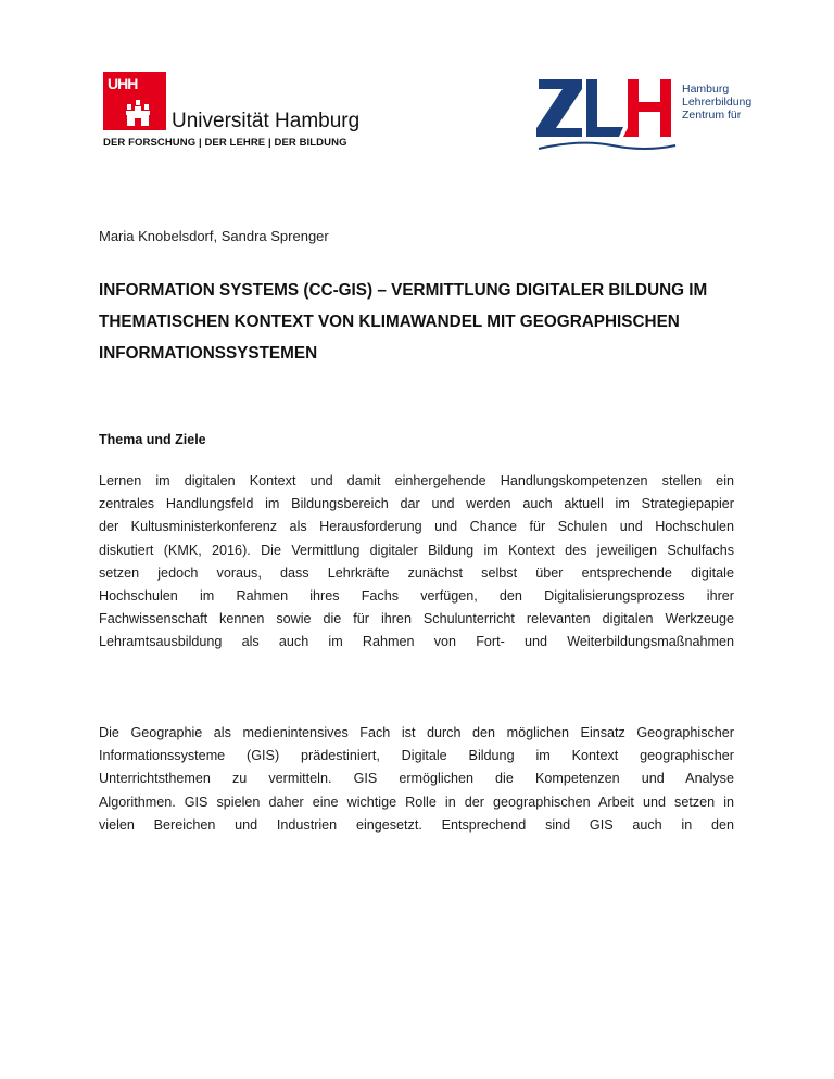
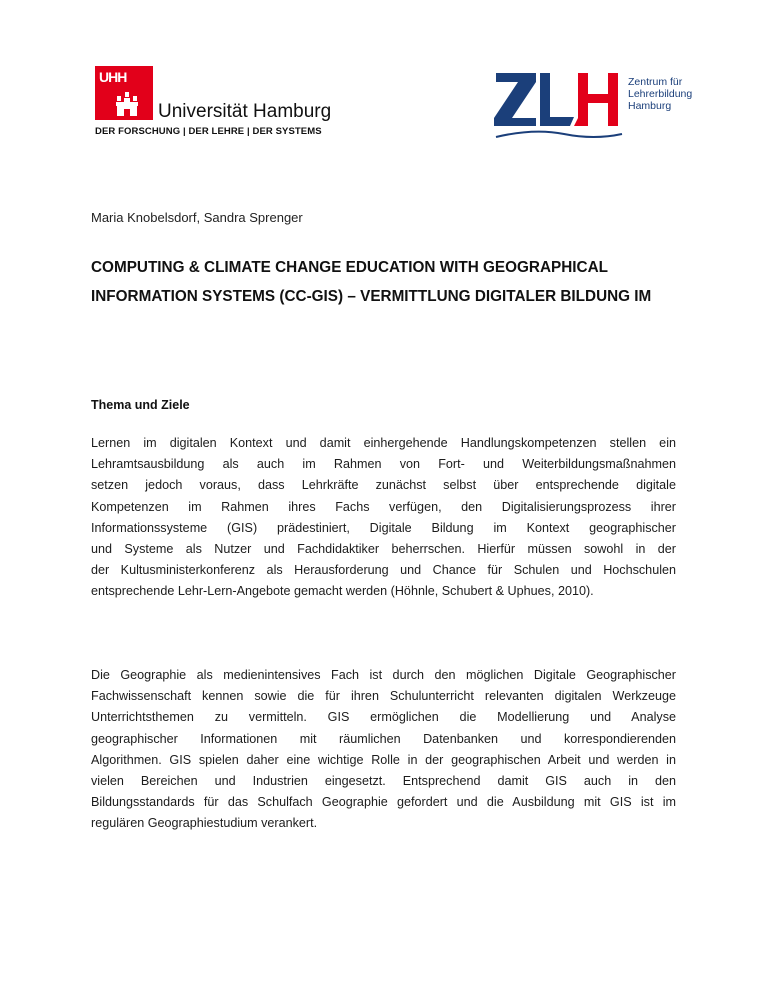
  UHH
  Universität Hamburg
- DER FORSCHUNG | DER LEHRE | DER BILDUNG
+ DER FORSCHUNG | DER LEHRE | DER SYSTEMS
- Hamburg
+ Zentrum für
  Lehrerbildung
- Zentrum für
+ Hamburg
  Maria Knobelsdorf, Sandra Sprenger
+ COMPUTING & CLIMATE CHANGE EDUCATION WITH GEOGRAPHICAL
  INFORMATION SYSTEMS (CC-GIS) – VERMITTLUNG DIGITALER BILDUNG IM
- THEMATISCHEN KONTEXT VON KLIMAWANDEL MIT GEOGRAPHISCHEN
- INFORMATIONSSYSTEMEN
  Thema und Ziele
  Lernen im digitalen Kontext und damit einhergehende Handlungskompetenzen stellen ein
- zentrales Handlungsfeld im Bildungsbereich dar und werden auch aktuell im Strategiepapier
- der Kultusministerkonferenz als Herausforderung und Chance für Schulen und Hochschulen
+ Lehramtsausbildung als auch im Rahmen von Fort- und Weiterbildungsmaßnahmen
- diskutiert (KMK, 2016). Die Vermittlung digitaler Bildung im Kontext des jeweiligen Schulfachs
  setzen jedoch voraus, dass Lehrkräfte zunächst selbst über entsprechende digitale
- Hochschulen im Rahmen ihres Fachs verfügen, den Digitalisierungsprozess ihrer
+ Kompetenzen im Rahmen ihres Fachs verfügen, den Digitalisierungsprozess ihrer
- Fachwissenschaft kennen sowie die für ihren Schulunterricht relevanten digitalen Werkzeuge
+ Informationssysteme (GIS) prädestiniert, Digitale Bildung im Kontext geographischer
+ und Systeme als Nutzer und Fachdidaktiker beherrschen. Hierfür müssen sowohl in der
- Lehramtsausbildung als auch im Rahmen von Fort- und Weiterbildungsmaßnahmen
+ der Kultusministerkonferenz als Herausforderung und Chance für Schulen und Hochschulen
+ entsprechende Lehr-Lern-Angebote gemacht werden (Höhnle, Schubert & Uphues, 2010).
- Die Geographie als medienintensives Fach ist durch den möglichen Einsatz Geographischer
+ Die Geographie als medienintensives Fach ist durch den möglichen Digitale Geographischer
- Informationssysteme (GIS) prädestiniert, Digitale Bildung im Kontext geographischer
+ Fachwissenschaft kennen sowie die für ihren Schulunterricht relevanten digitalen Werkzeuge
- Unterrichtsthemen zu vermitteln. GIS ermöglichen die Kompetenzen und Analyse
+ Unterrichtsthemen zu vermitteln. GIS ermöglichen die Modellierung und Analyse
+ geographischer Informationen mit räumlichen Datenbanken und korrespondierenden
- Algorithmen. GIS spielen daher eine wichtige Rolle in der geographischen Arbeit und setzen in
+ Algorithmen. GIS spielen daher eine wichtige Rolle in der geographischen Arbeit und werden in
- vielen Bereichen und Industrien eingesetzt. Entsprechend sind GIS auch in den
+ vielen Bereichen und Industrien eingesetzt. Entsprechend damit GIS auch in den
+ Bildungsstandards für das Schulfach Geographie gefordert und die Ausbildung mit GIS ist im
+ regulären Geographiestudium verankert.
